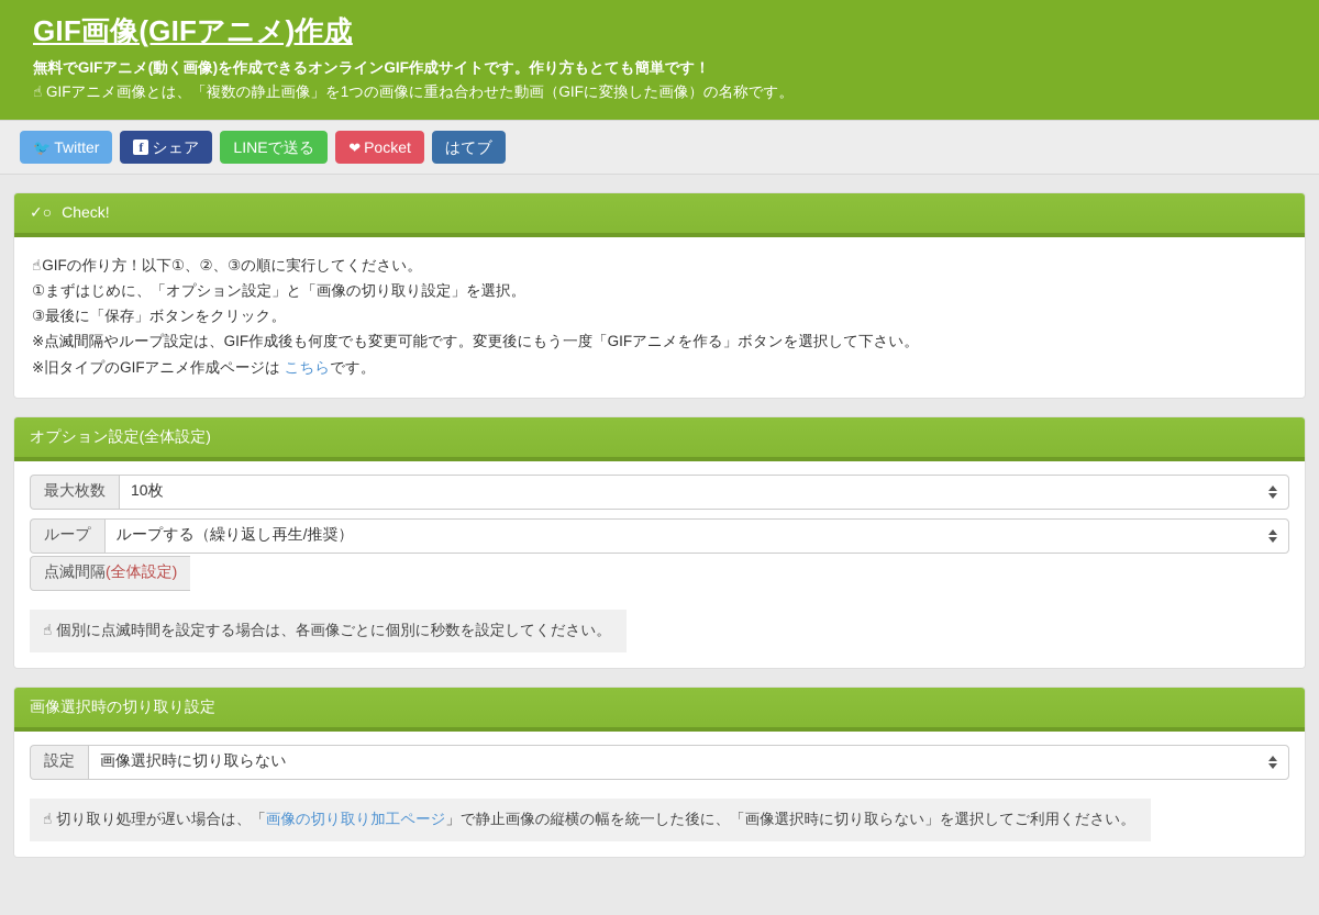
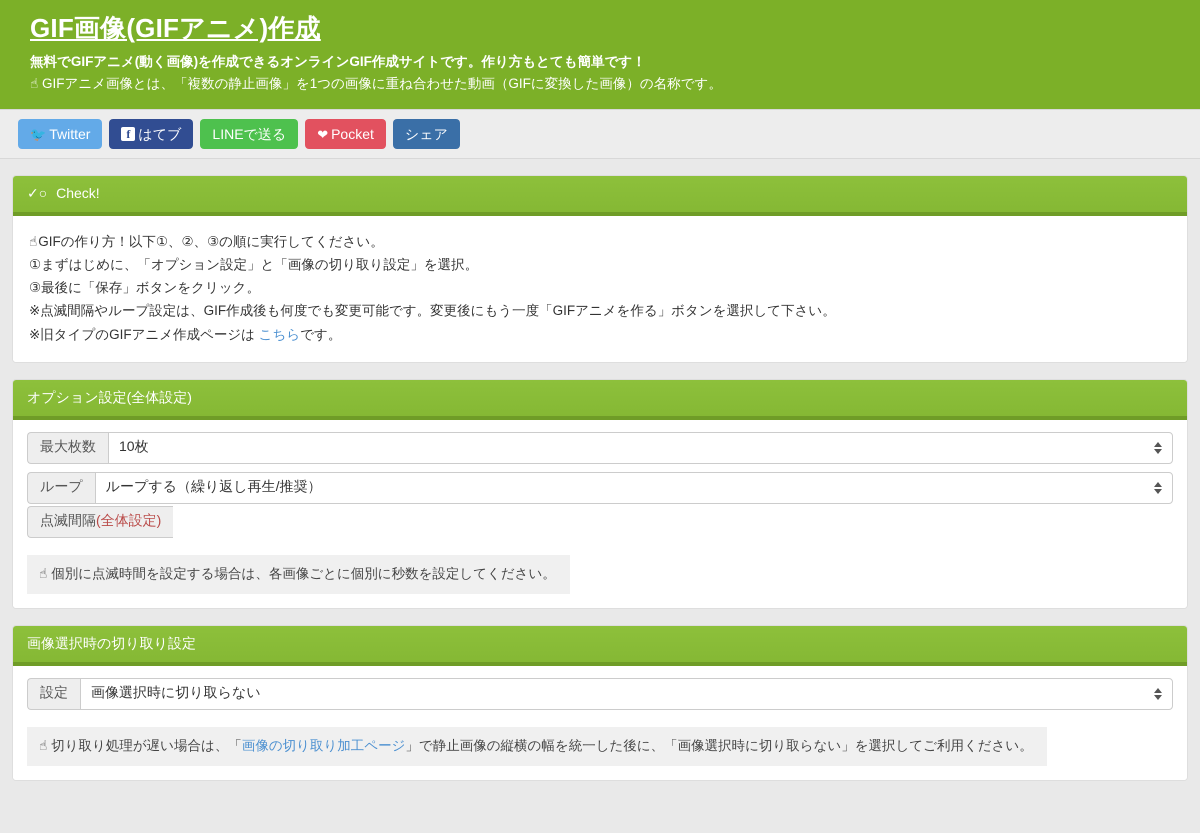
  GIF画像(GIFアニメ)作成
  無料でGIFアニメ(動く画像)を作成できるオンラインGIF作成サイトです。作り方もとても簡単です！
  ☝ GIFアニメ画像とは、「複数の静止画像」を1つの画像に重ね合わせた動画（GIFに変換した画像）の名称です。
  🐦
  Twitter
  f
- シェア
+ はてブ
  LINEで送る
  ❤
  Pocket
- はてブ
+ シェア
  ✓○ Check!
  ☝GIFの作り方！以下①、②、③の順に実行してください。
  ①まずはじめに、「オプション設定」と「画像の切り取り設定」を選択。
  ③最後に「保存」ボタンをクリック。
  ※点滅間隔やループ設定は、GIF作成後も何度でも変更可能です。変更後にもう一度「GIFアニメを作る」ボタンを選択して下さい。
  ※旧タイプのGIFアニメ作成ページは こちらです。
  オプション設定(全体設定)
  最大枚数
  10枚
  ループ
  ループする（繰り返し再生/推奨）
  点滅間隔
  (全体設定)
  ☝ 個別に点滅時間を設定する場合は、各画像ごとに個別に秒数を設定してください。
  画像選択時の切り取り設定
  設定
  画像選択時に切り取らない
  ☝ 切り取り処理が遅い場合は、「画像の切り取り加工ページ」で静止画像の縦横の幅を統一した後に、「画像選択時に切り取らない」を選択してご利用ください。
